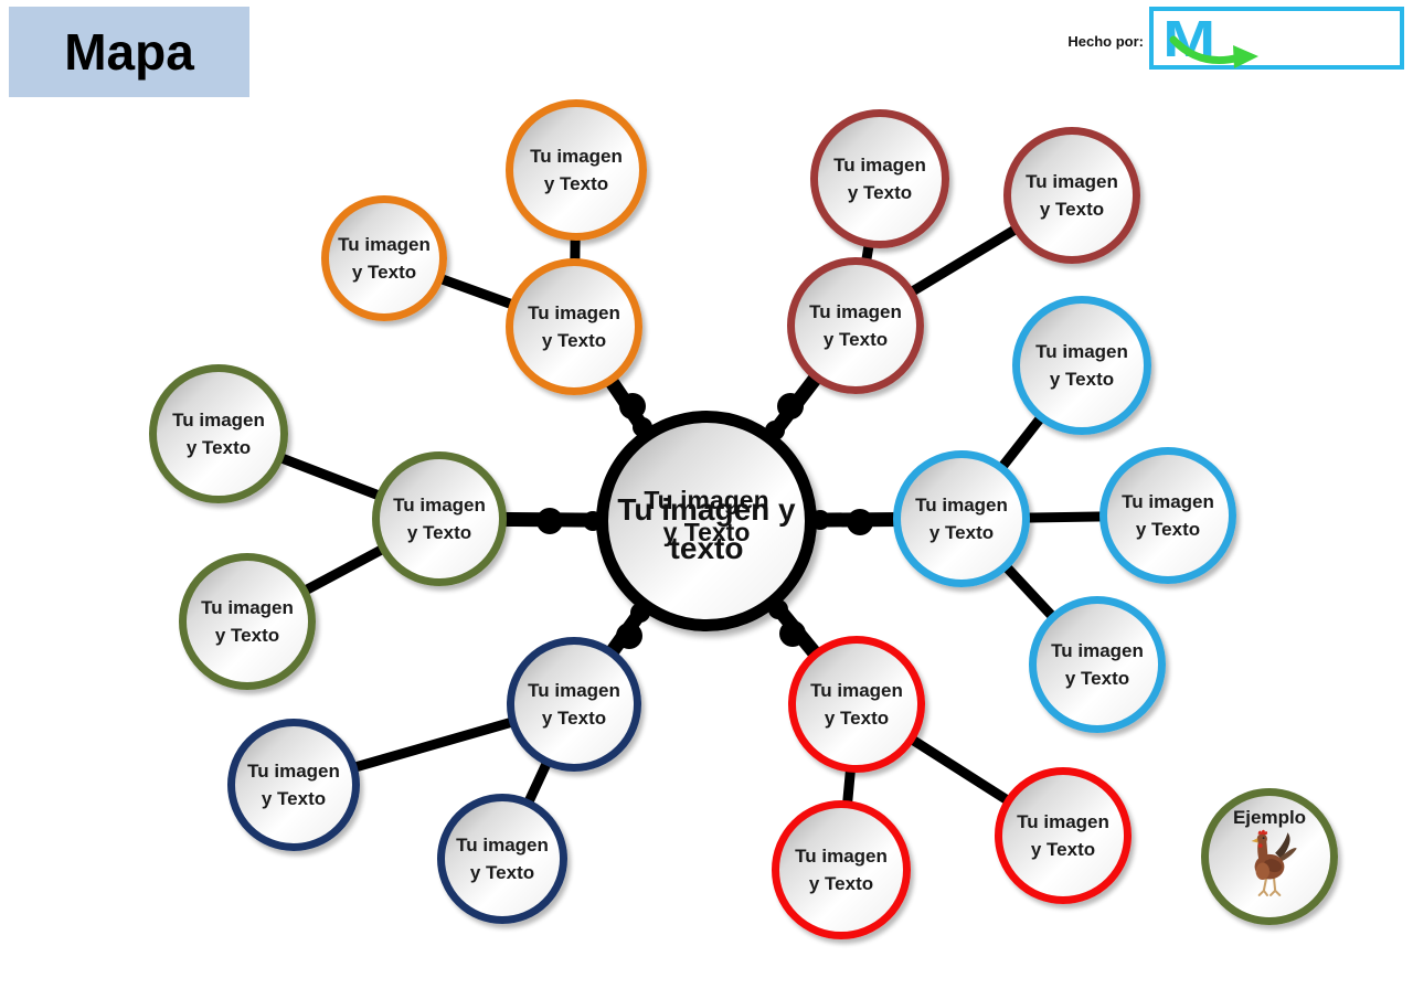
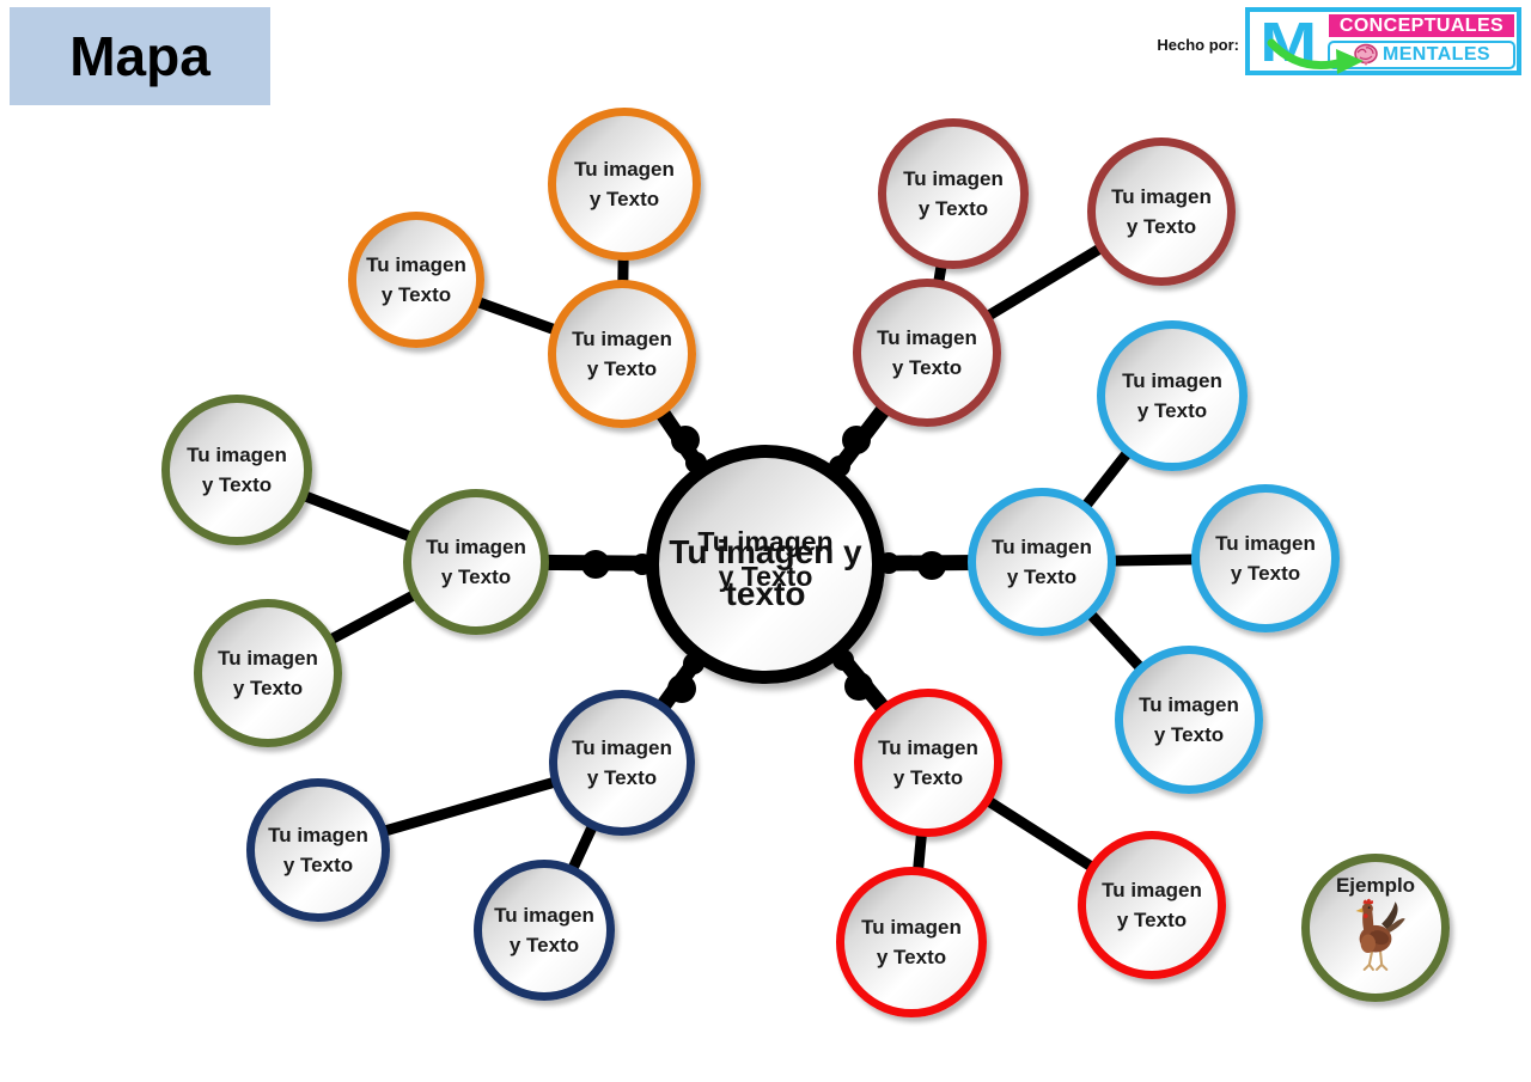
  Mapa
  Hecho por:
  M
+ CONCEPTUALES
+ MENTALES
  Tu imagen
  y Texto
  Tu imagen
  y Texto
  Tu imagen
  y Texto
  Tu imagen
  y Texto
  Tu imagen
  y Texto
  Tu imagen
  y Texto
  Tu imagen
  y Texto
  Tu imagen
  y Texto
  Tu imagen
  y Texto
  Tu imagen
  y Texto
  Tu imagen
  y Texto
  Tu imagen
  y Texto
  Tu imagen
  y Texto
  Tu imagen
  y Texto
  Tu imagen
  y Texto
  Tu imagen
  y Texto
  Tu imagen
  y Texto
  Tu imagen
  y Texto
  Tu imagen
  y Texto
  Tu imagen
  y Texto
  Tu imagen y
  texto
  Ejemplo
